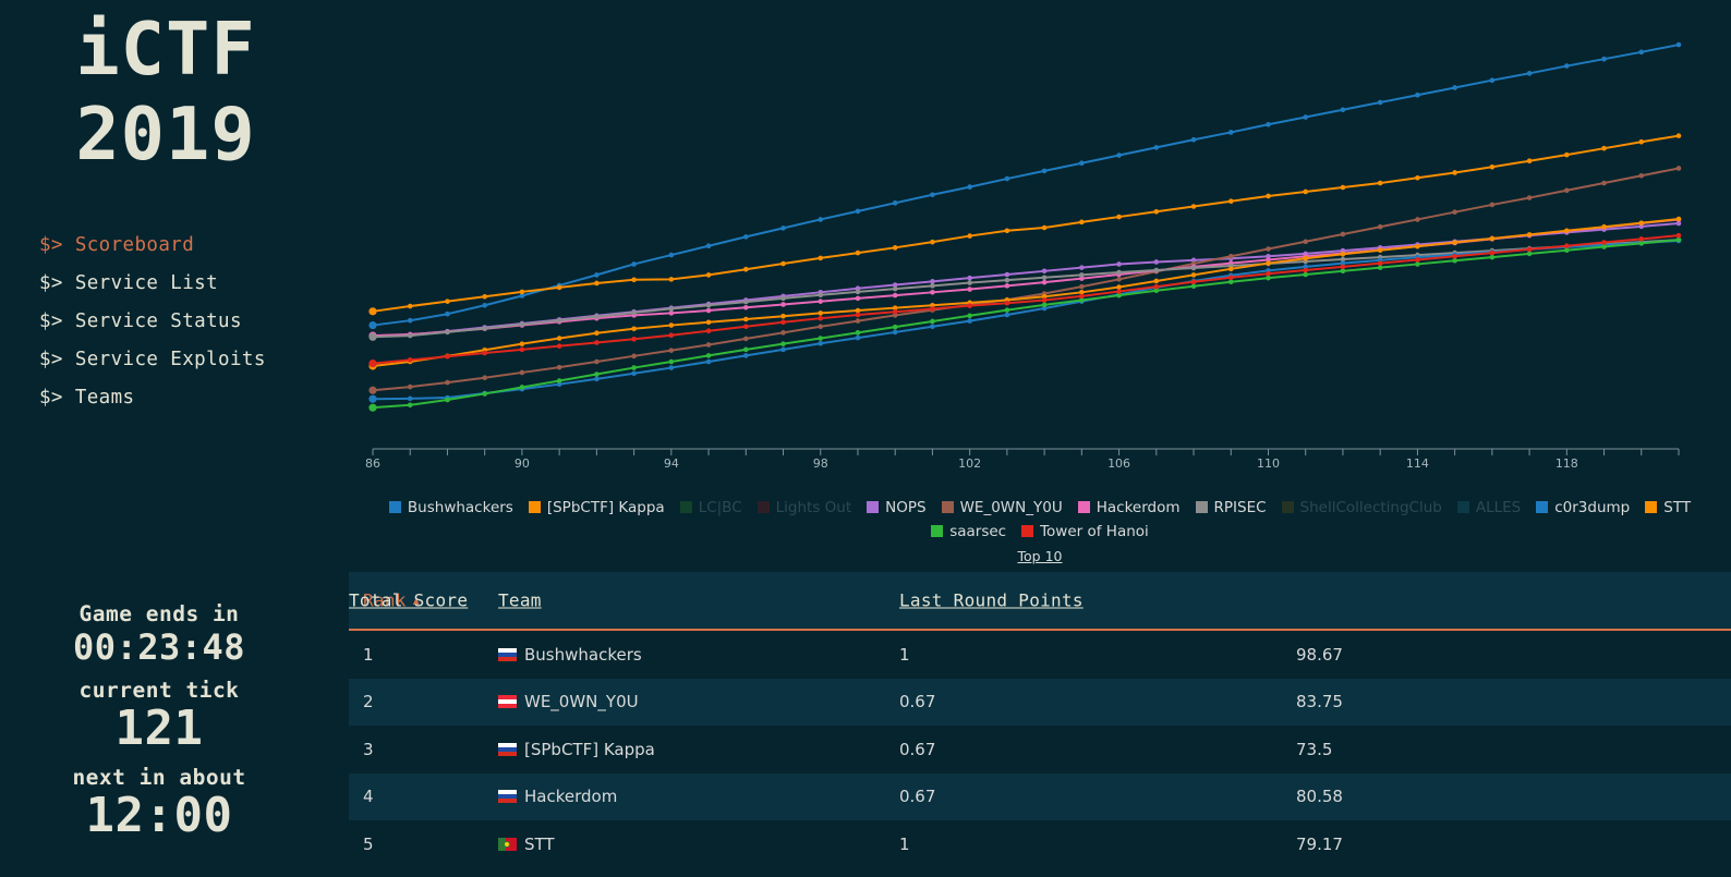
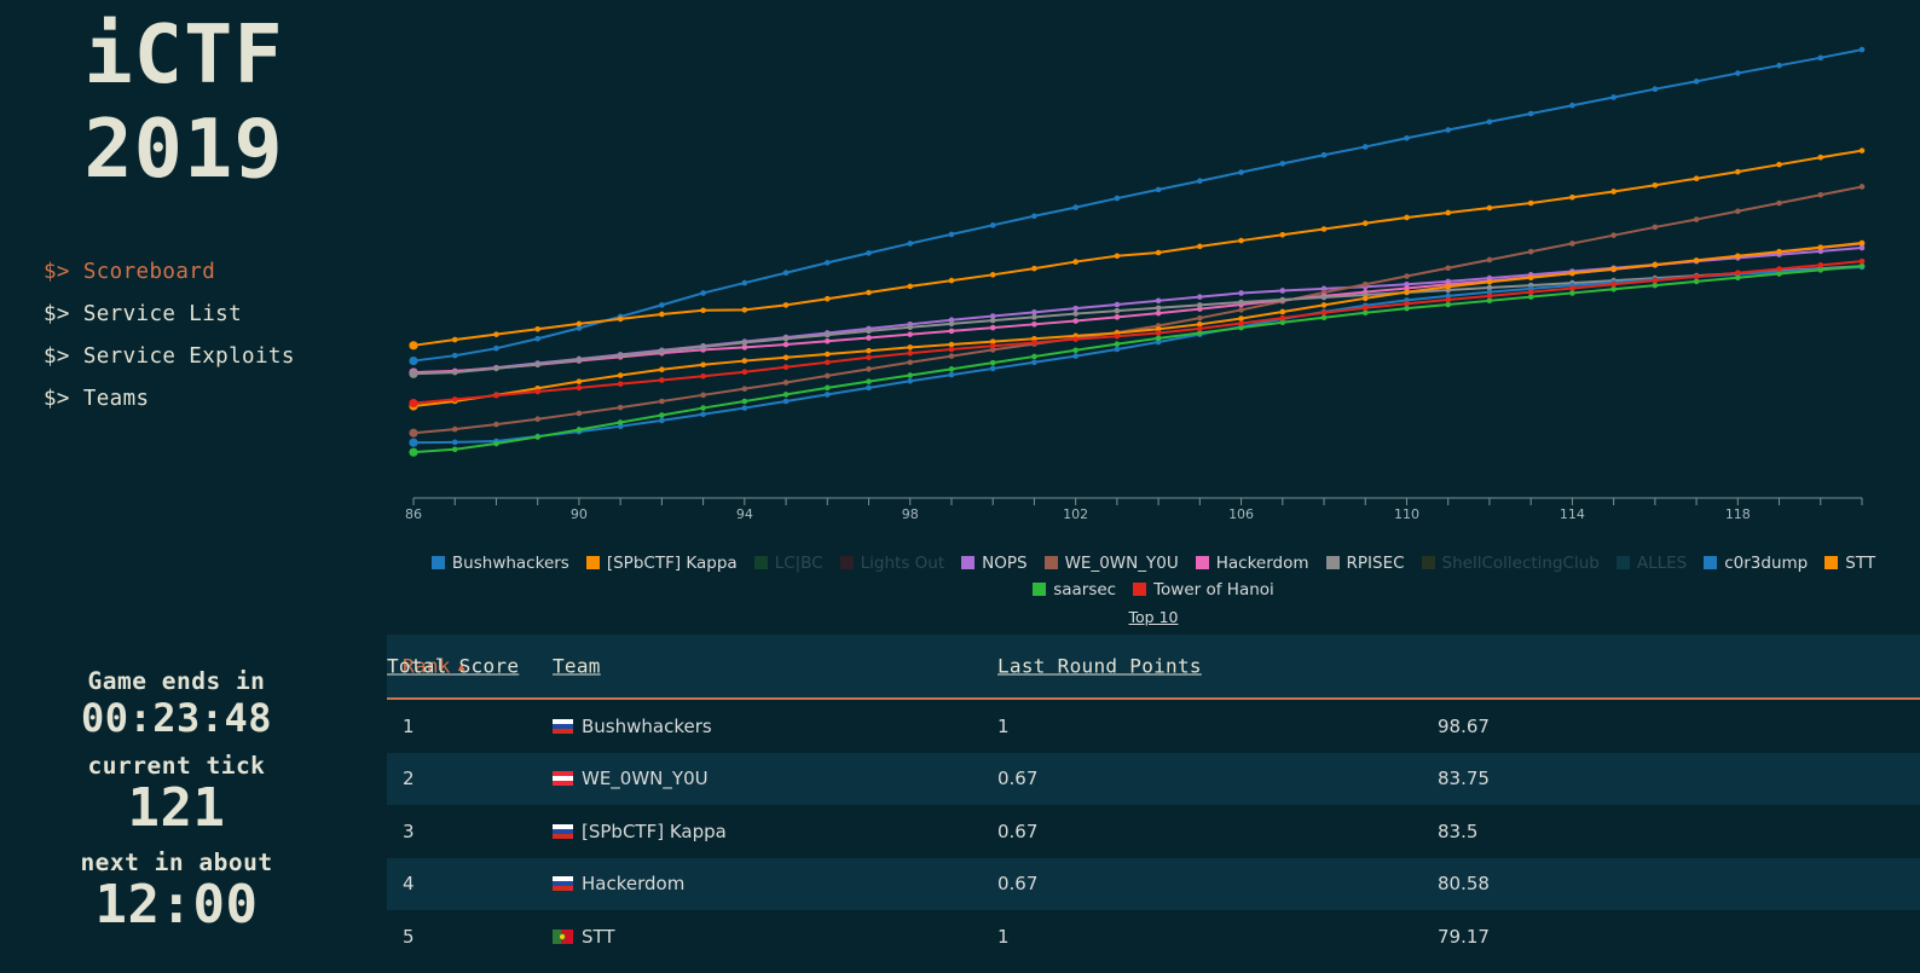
  iCTF
  2019
  $> Scoreboard
  $> Service List
- $> Service Status
  $> Service Exploits
  $> Teams
  Game ends in
  00:23:48
  current tick
  121
  next in about
  12:00
  86
  90
  94
  98
  102
  106
  110
  114
  118
  Bushwhackers [SPbCTF] Kappa LC|BC Lights Out NOPS WE_0WN_Y0U Hackerdom RPISEC ShellCollectingClub ALLES c0r3dump STTsaarsec Tower of Hanoi
  Top 10
  Rank ▲
  Team
  Last Round Points
  Total Score
  1
  Bushwhackers
  1
  98.67
  2
  WE_0WN_Y0U
  0.67
  83.75
  3
  [SPbCTF] Kappa
  0.67
- 73.5
+ 83.5
  4
  Hackerdom
  0.67
  80.58
  5
  STT
  1
  79.17
